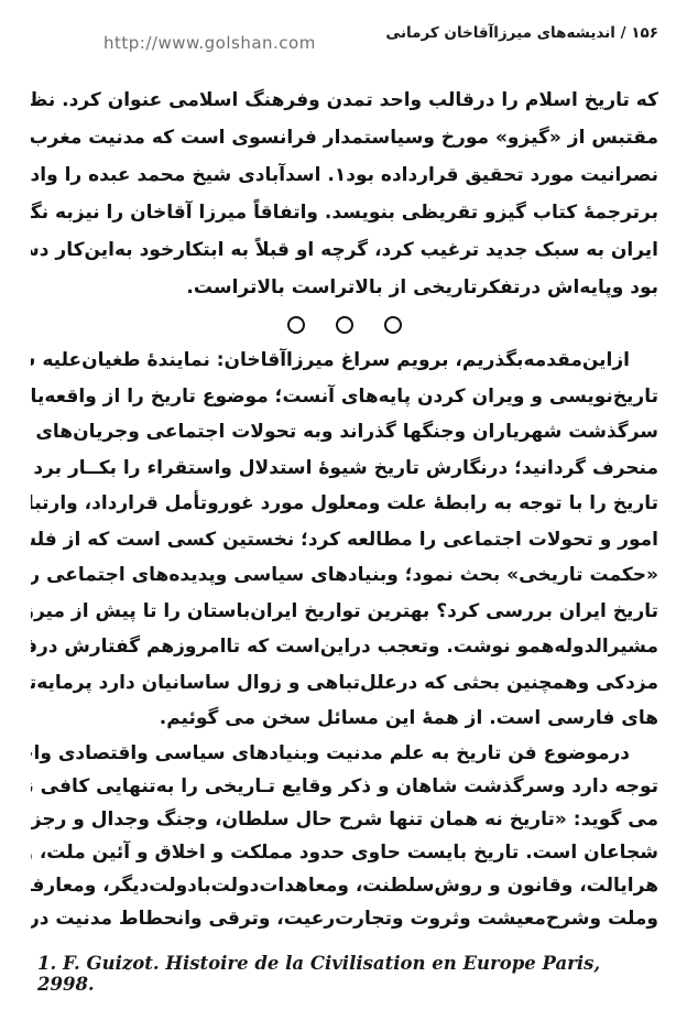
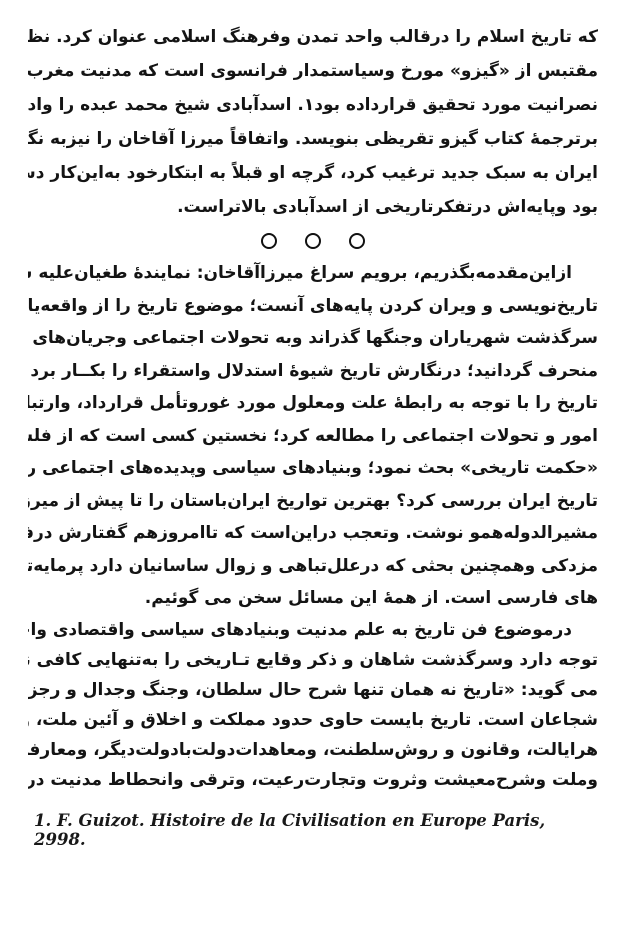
- http://www.golshan.com
- ۱۵۶ / اندیشه‌های میرزاآقاخان کرمانی
  که تاریخ اسلام را درقالب واحد تمدن وفرهنگ اسلامی عنوان کرد. نظ
  مقتبس از «گیزو» مورخ وسیاستمدار فرانسوی است که مدنیت مغرب
  نصرانیت مورد تحقیق قرارداده بود۱. اسدآبادی شیخ محمد عبده را واد
  برترجمهٔ کتاب گیزو تقریظی بنویسد. واتفاقاً میرزا آقاخان را نیزبه نگ
  ایران به سبک جدید ترغیب کرد، گرچه او قبلاً به ابتکارخود به‌این‌کار دس
- بود وپایه‌اش درتفکرتاریخی از بالاتراست بالاتراست.
+ بود وپایه‌اش درتفکرتاریخی از اسدآبادی بالاتراست.
  ازاین‌مقدمه‌بگذریم، برویم سراغ میرزاآقاخان: نمایندهٔ طغیان‌علیه
  تاریخ‌نویسی و ویران کردن پایه‌های آنست؛ موضوع تاریخ را از واقعه‌یا
  سرگذشت شهریاران وجنگها گذراند وبه تحولات اجتماعی وجریان‌های
  منحرف گردانید؛ درنگارش تاریخ شیوهٔ استدلال واستقراء را بکــار برد
  تاریخ را با توجه به رابطهٔ علت ومعلول مورد غوروتأمل قرارداد، وارتبا
  امور و تحولات اجتماعی را مطالعه کرد؛ نخستین کسی است که از فل
  «حکمت تاریخی» بحث نمود؛ وبنیادهای سیاسی وپدیده‌های اجتماعی ر
  تاریخ ایران بررسی کرد؟ بهترین تواریخ ایران‌باستان را تا پیش از میر
  مشیرالدوله‌همو نوشت. وتعجب دراین‌است که تاامروزهم گفتارش درف
  مزدکی وهمچنین بحثی که درعلل‌تباهی و زوال ساسانیان دارد پرمایه‌ت
  های فارسی است. از همهٔ این مسائل سخن می گوئیم.
  درموضوع فن تاریخ به علم مدنیت وبنیادهای سیاسی واقتصادی وا
  توجه دارد وسرگذشت شاهان و ذکر وقایع تـاریخی را به‌تنهایی کافی ن
  می گوید: «تاریخ نه همان تنها شرح حال سلطان، وجنگ وجدال و رجز
  شجاعان است. تاریخ بایست حاوی حدود مملکت و اخلاق و آئین ملت،
  هرایالت، وقانون و روش‌سلطنت، ومعاهدات‌دولت‌بادولت‌دیگر، ومعارف
  وملت وشرح‌معیشت وثروت وتجارت‌رعیت، وترقی وانحطاط مدنیت در
  1. F. Guizot. Histoire de la Civilisation en Europe Paris, 2998.
